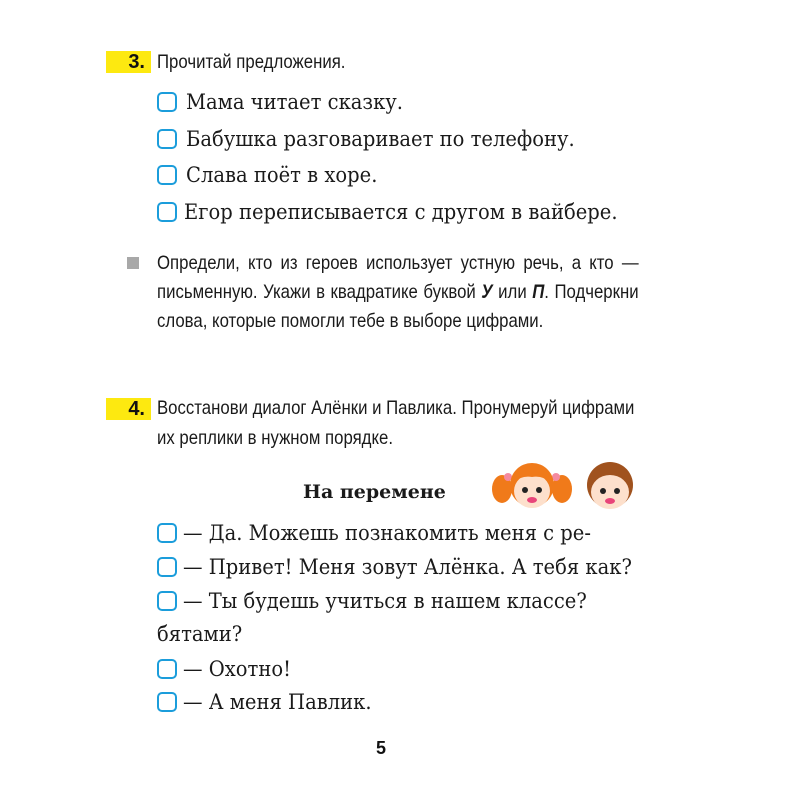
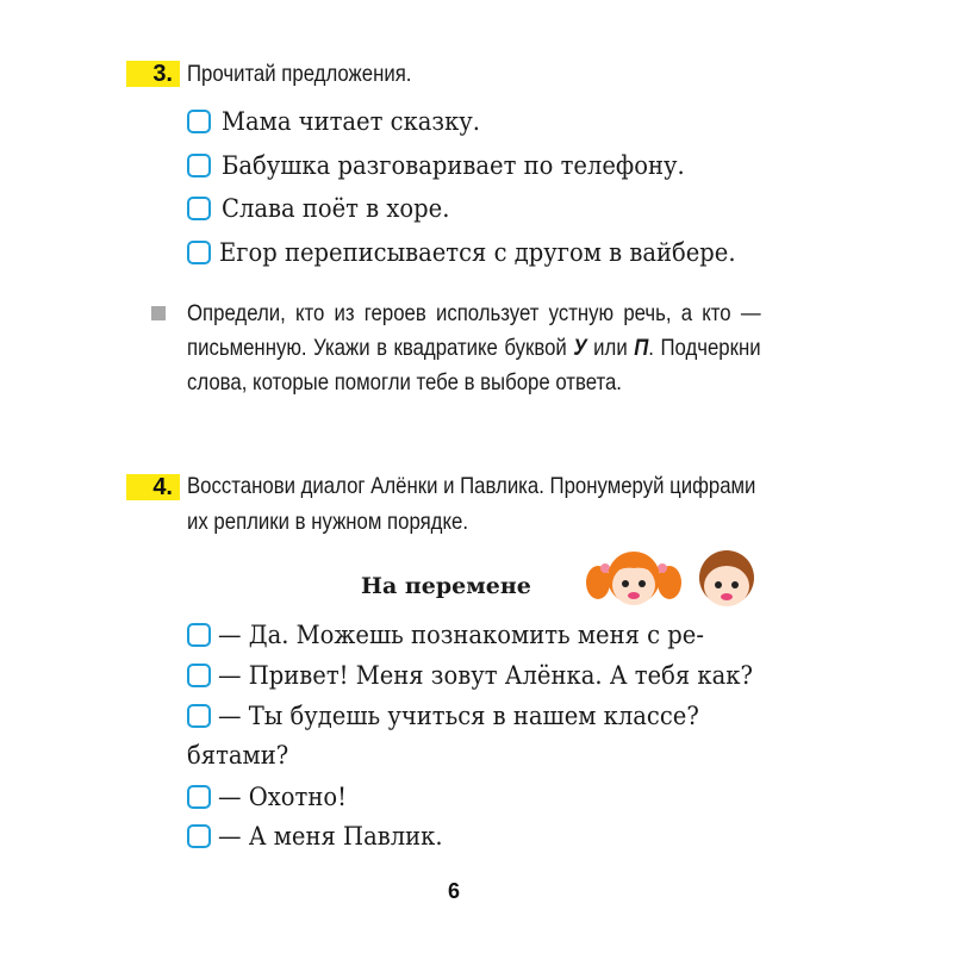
  3.
  Прочитай предложения.
  Мама читает сказку.
  Бабушка разговаривает по телефону.
  Слава поёт в хоре.
  Егор переписывается с другом в вайбере.
- Определи, кто из героев использует устную речь, а кто — письменную. Укажи в квадратике буквой У или П. Подчеркни слова, которые помогли тебе в выборе цифрами.
+ Определи, кто из героев использует устную речь, а кто — письменную. Укажи в квадратике буквой У или П. Подчеркни слова, которые помогли тебе в выборе ответа.
  4.
  Восстанови диалог Алёнки и Павлика. Пронумеруй цифрами их реплики в нужном порядке.
  На перемене
  — Да. Можешь познакомить меня с ре-
  — Привет! Меня зовут Алёнка. А тебя как?
  — Ты будешь учиться в нашем классе?
  бятами?
  — Охотно!
  — А меня Павлик.
- 5
+ 6
